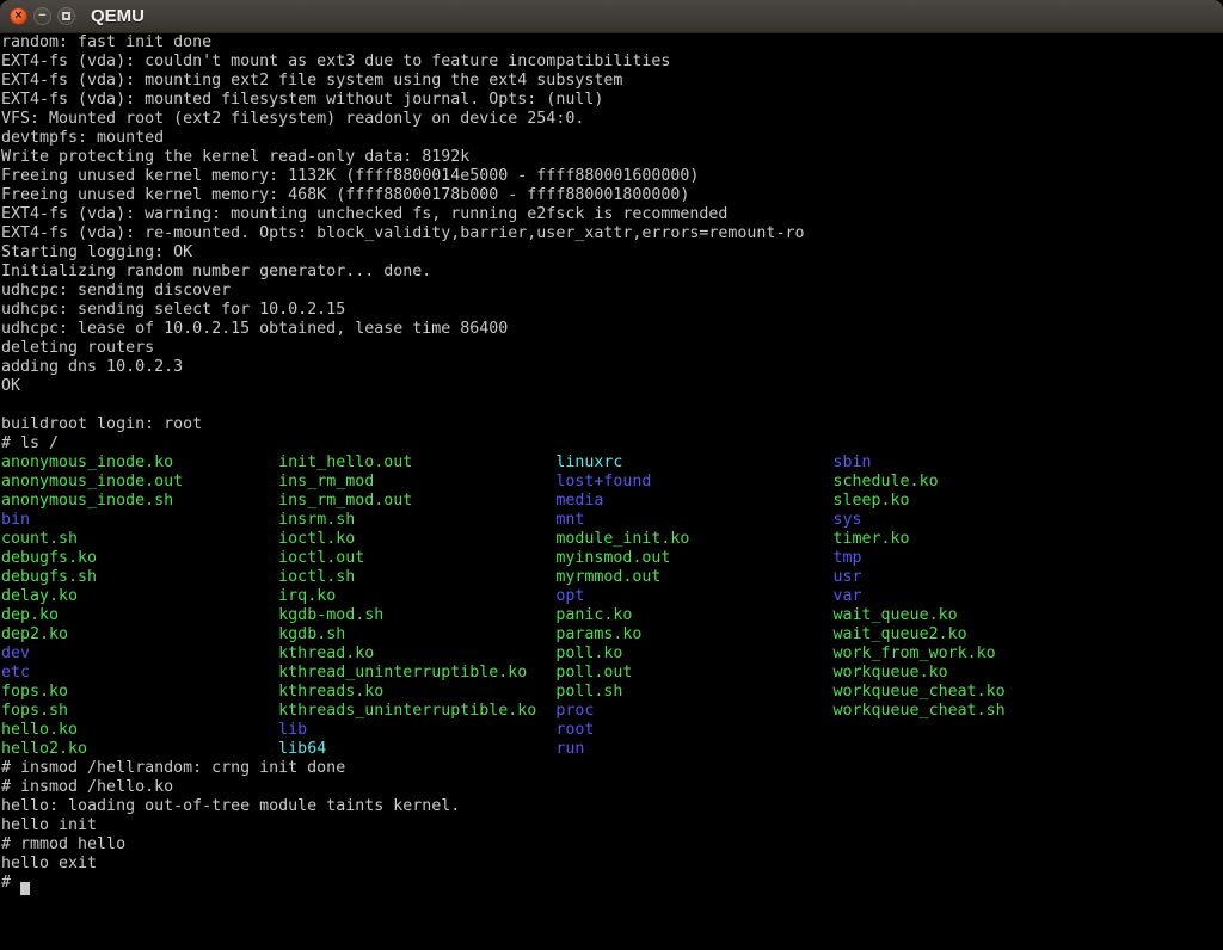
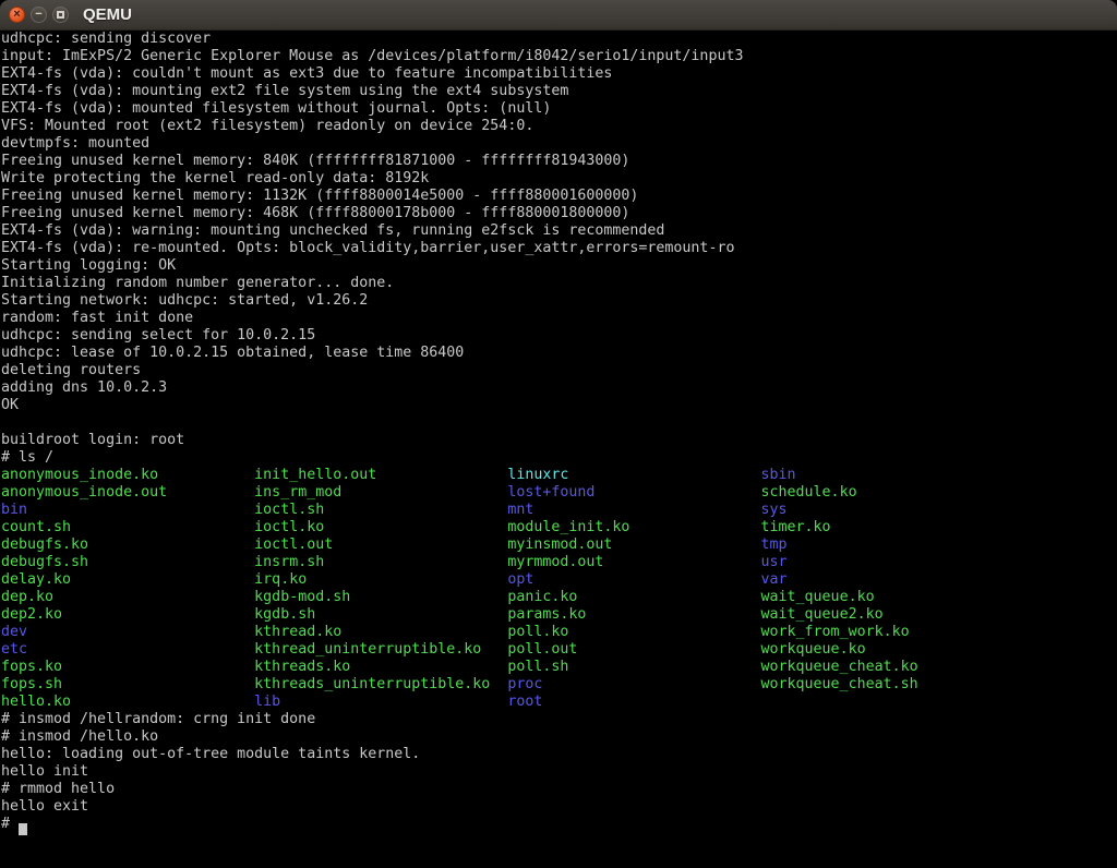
  ×
  −
  QEMU
- random: fast init done
+ udhcpc: sending discover
+ input: ImExPS/2 Generic Explorer Mouse as /devices/platform/i8042/serio1/input/input3
  EXT4-fs (vda): couldn't mount as ext3 due to feature incompatibilities
  EXT4-fs (vda): mounting ext2 file system using the ext4 subsystem
  EXT4-fs (vda): mounted filesystem without journal. Opts: (null)
  VFS: Mounted root (ext2 filesystem) readonly on device 254:0.
  devtmpfs: mounted
+ Freeing unused kernel memory: 840K (ffffffff81871000 - ffffffff81943000)
  Write protecting the kernel read-only data: 8192k
  Freeing unused kernel memory: 1132K (ffff8800014e5000 - ffff880001600000)
  Freeing unused kernel memory: 468K (ffff88000178b000 - ffff880001800000)
  EXT4-fs (vda): warning: mounting unchecked fs, running e2fsck is recommended
  EXT4-fs (vda): re-mounted. Opts: block_validity,barrier,user_xattr,errors=remount-ro
  Starting logging: OK
  Initializing random number generator... done.
+ Starting network: udhcpc: started, v1.26.2
- udhcpc: sending discover
+ random: fast init done
  udhcpc: sending select for 10.0.2.15
  udhcpc: lease of 10.0.2.15 obtained, lease time 86400
  deleting routers
  adding dns 10.0.2.3
  OK
  buildroot login: root
  # ls /
  anonymous_inode.ko init_hello.out linuxrc sbin
  anonymous_inode.out ins_rm_mod lost+found schedule.ko
- anonymous_inode.sh ins_rm_mod.out media sleep.ko
- bin insrm.sh mnt sys
+ bin ioctl.sh mnt sys
  count.sh ioctl.ko module_init.ko timer.ko
  debugfs.ko ioctl.out myinsmod.out tmp
- debugfs.sh ioctl.sh myrmmod.out usr
+ debugfs.sh insrm.sh myrmmod.out usr
  delay.ko irq.ko opt var
  dep.ko kgdb-mod.sh panic.ko wait_queue.ko
  dep2.ko kgdb.sh params.ko wait_queue2.ko
  dev kthread.ko poll.ko work_from_work.ko
  etc kthread_uninterruptible.ko poll.out workqueue.ko
  fops.ko kthreads.ko poll.sh workqueue_cheat.ko
  fops.sh kthreads_uninterruptible.ko proc workqueue_cheat.sh
  hello.ko lib root
- hello2.ko lib64 run
  # insmod /hellrandom: crng init done
  # insmod /hello.ko
  hello: loading out-of-tree module taints kernel.
  hello init
  # rmmod hello
  hello exit
  #
